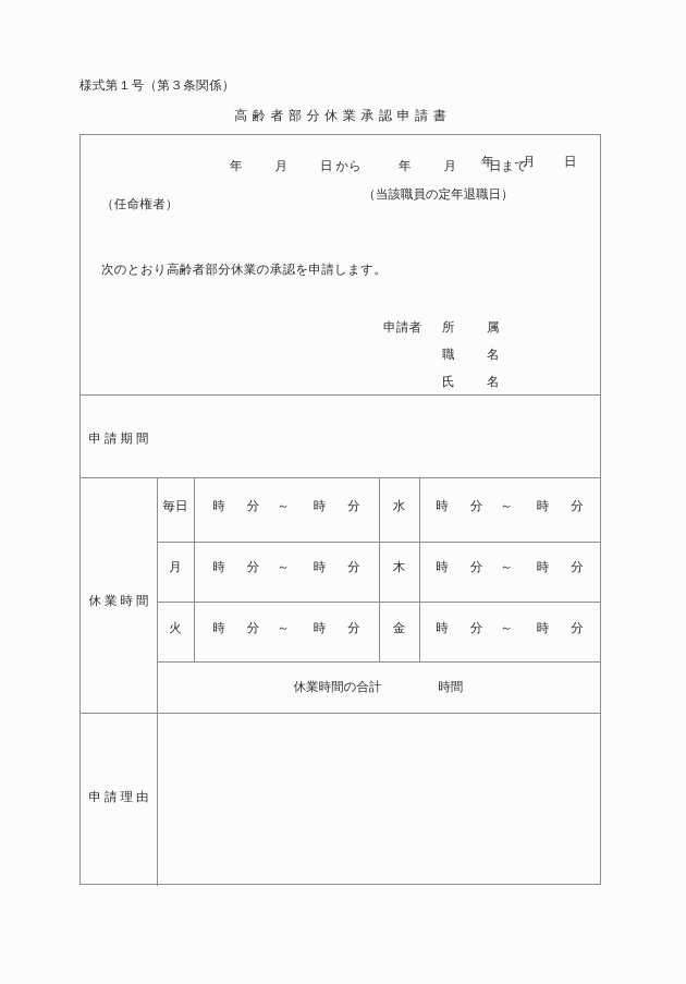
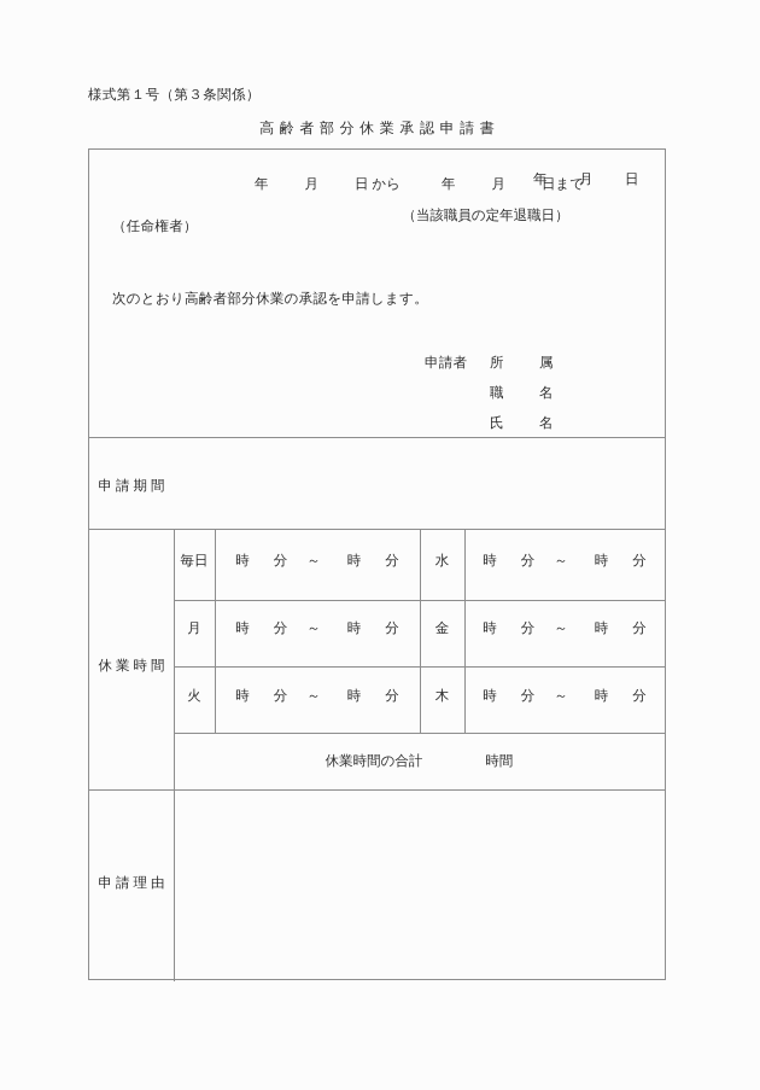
  様式第１号（第３条関係）
  高齢者部分休業承認申請書
  年 月 日
  （任命権者）
  次のとおり高齢者部分休業の承認を申請します。
  申請者 所 属
  職 名
  氏 名
  申請期間
  年 月 日 から 年 月 日まで
  （当該職員の定年退職日）
  休業時間
  毎日
  時 分 ～ 時 分
  水
  時 分 ～ 時 分
  月
  時 分 ～ 時 分
- 木
+ 金
  時 分 ～ 時 分
  火
  時 分 ～ 時 分
- 金
+ 木
  時 分 ～ 時 分
  休業時間の合計 時間
  申請理由
